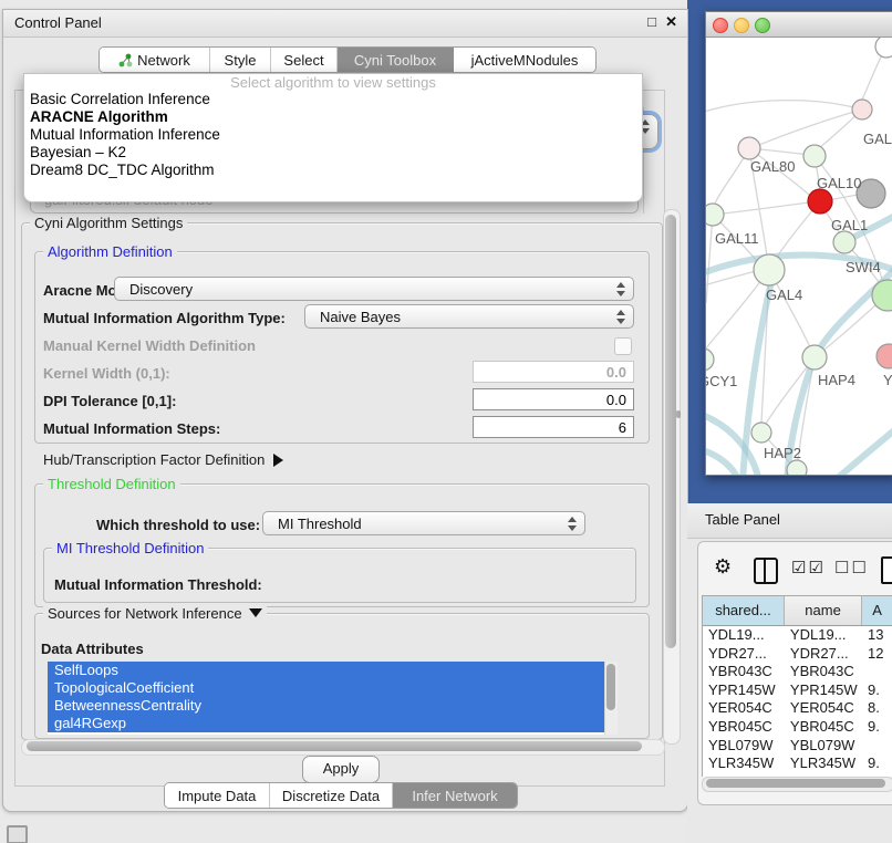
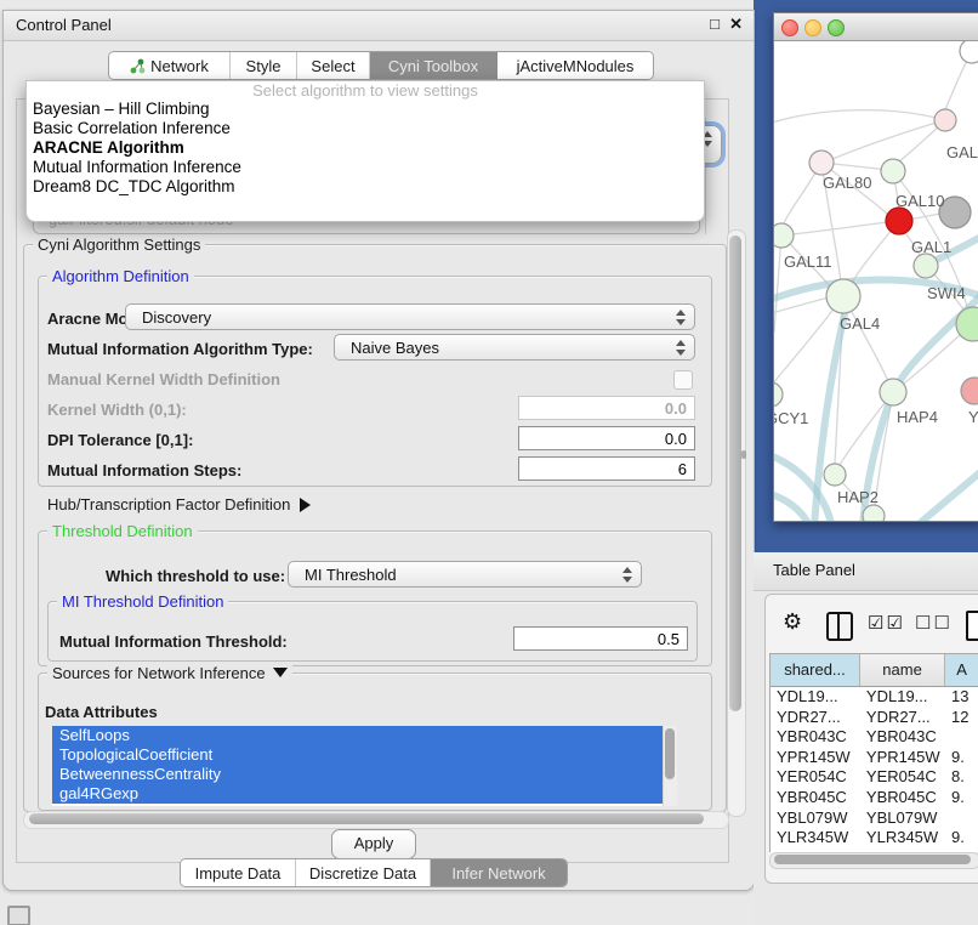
  GAL
  GAL80
  GAL10
  GAL1
  GAL11
  SWI4
  GAL4
  CY1
  HAP4
  Y
  HAP2
  Control Panel
  □
  ✕
  Network
  Style
  Select
  Cyni Toolbox
  jActiveMNodules
  Cyni Algorithm Settings
  Algorithm Definition
  Aracne Mo
  Discovery
  Mutual Information Algorithm Type:
  Naive Bayes
  Manual Kernel Width Definition
  Kernel Width (0,1):
  0.0
  DPI Tolerance [0,1]:
  0.0
  Mutual Information Steps:
  6
  Hub/Transcription Factor Definition
  Threshold Definition
  Which threshold to use:
  MI Threshold
  MI Threshold Definition
  Mutual Information Threshold:
+ 0.5
  Sources for Network Inference
  Data Attributes
  SelfLoops
  TopologicalCoefficient
  BetweennessCentrality
  gal4RGexp
  Select algorithm to view settings
+ Bayesian – Hill Climbing
  Basic Correlation Inference
  ARACNE Algorithm
  Mutual Information Inference
- Bayesian – K2
  Dream8 DC_TDC Algorithm
  Apply
  Impute Data
  Discretize Data
  Infer Network
  Table Panel
  ⚙
  ☑☑
  ☐☐
  shared...
  name
  A
  YDL19...
  YDL19...
  13
  YDR27...
  YDR27...
  12
  YBR043C
  YBR043C
  YPR145W
  YPR145W
  9.
  YER054C
  YER054C
  8.
  YBR045C
  YBR045C
  9.
  YBL079W
  YBL079W
  YLR345W
  YLR345W
  9.
